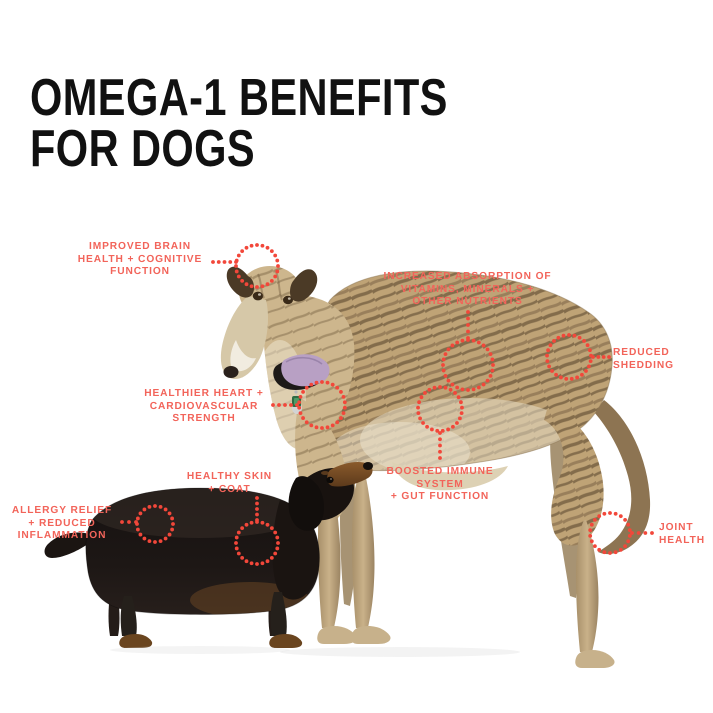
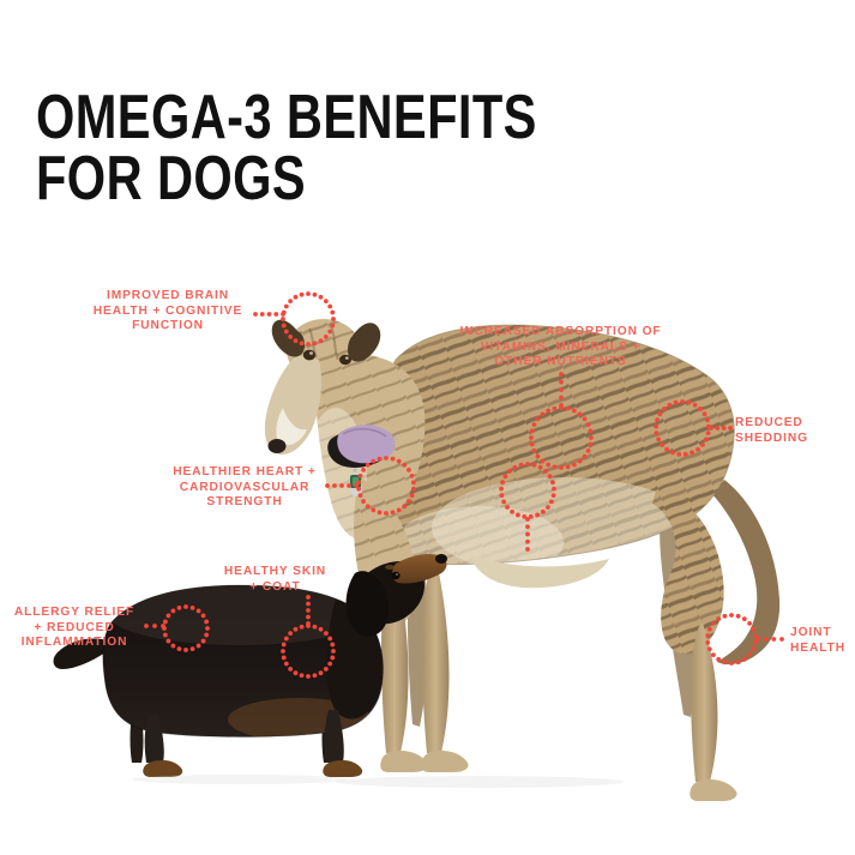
- OMEGA-1 BENEFITS
+ OMEGA-3 BENEFITS
  FOR DOGS
  IMPROVED BRAIN
  HEALTH + COGNITIVE
  FUNCTION
  INCREASED ABSORPTION OF
  VITAMINS, MINERALS +
  OTHER NUTRIENTS
  REDUCED
  SHEDDING
  HEALTHIER HEART +
  CARDIOVASCULAR
  STRENGTH
- BOOSTED IMMUNE
- SYSTEM
- + GUT FUNCTION
  HEALTHY SKIN
  + COAT
  ALLERGY RELIEF
  + REDUCED
  INFLAMMATION
  JOINT
  HEALTH
